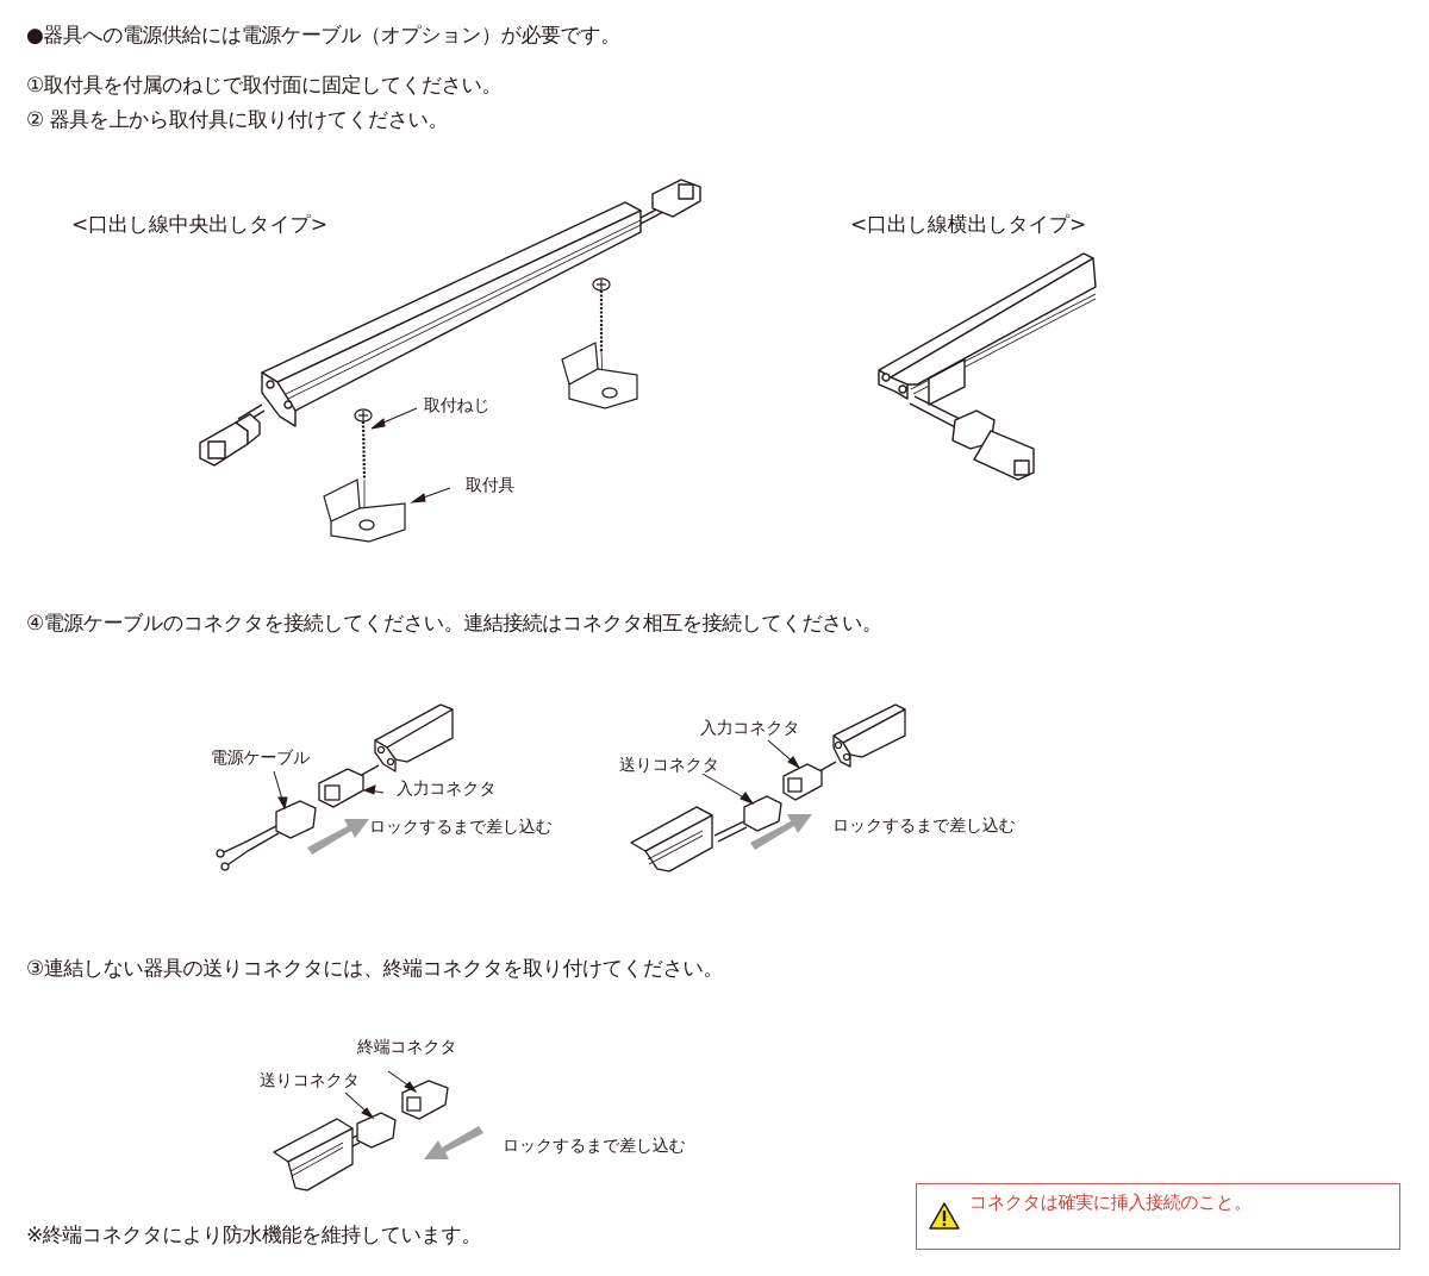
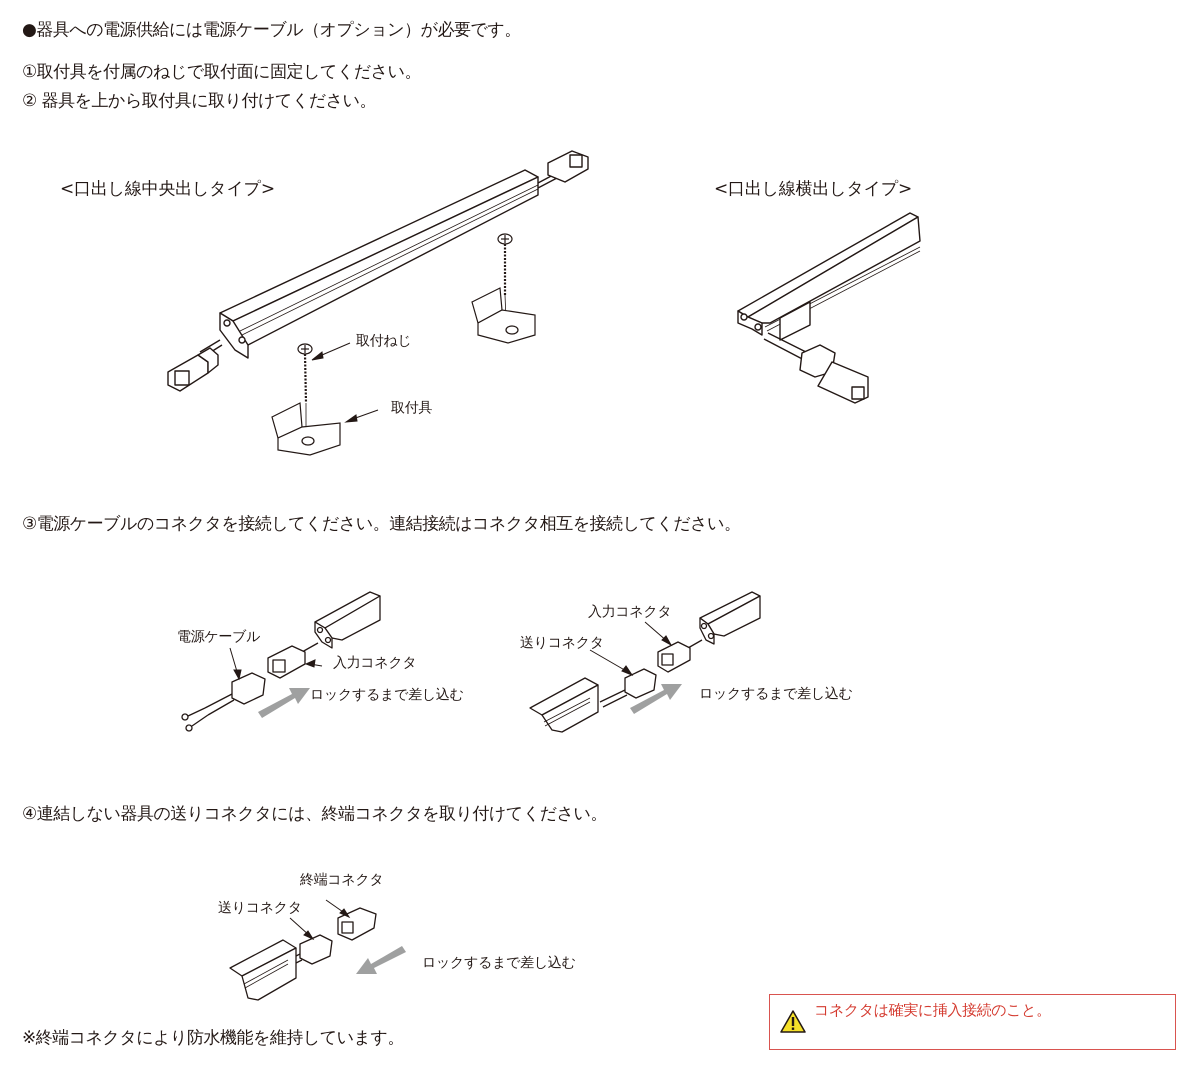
  ●器具への電源供給には電源ケーブル（オプション）が必要です。
  ①取付具を付属のねじで取付面に固定してください。
  ② 器具を上から取付具に取り付けてください。
  <口出し線中央出しタイプ>
  取付ねじ
  取付具
  <口出し線横出しタイプ>
- ④電源ケーブルのコネクタを接続してください。連結接続はコネクタ相互を接続してください。
+ ③電源ケーブルのコネクタを接続してください。連結接続はコネクタ相互を接続してください。
  電源ケーブル
  入力コネクタ
  ロックするまで差し込む
  入力コネクタ
  送りコネクタ
  ロックするまで差し込む
- ③連結しない器具の送りコネクタには、終端コネクタを取り付けてください。
+ ④連結しない器具の送りコネクタには、終端コネクタを取り付けてください。
  終端コネクタ
  送りコネクタ
  ロックするまで差し込む
  ※終端コネクタにより防水機能を維持しています。
  コネクタは確実に挿入接続のこと。
